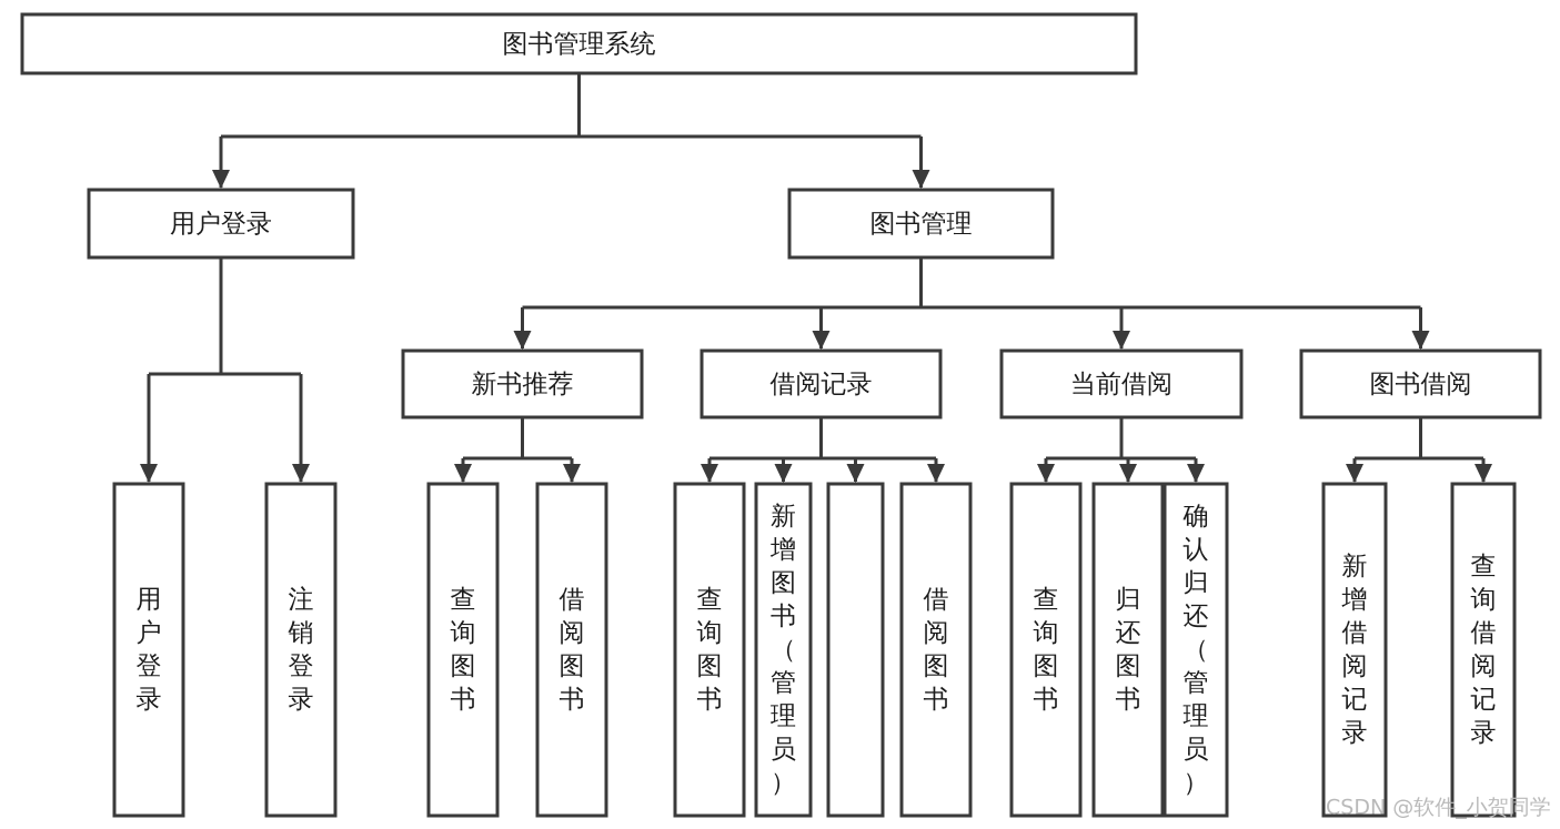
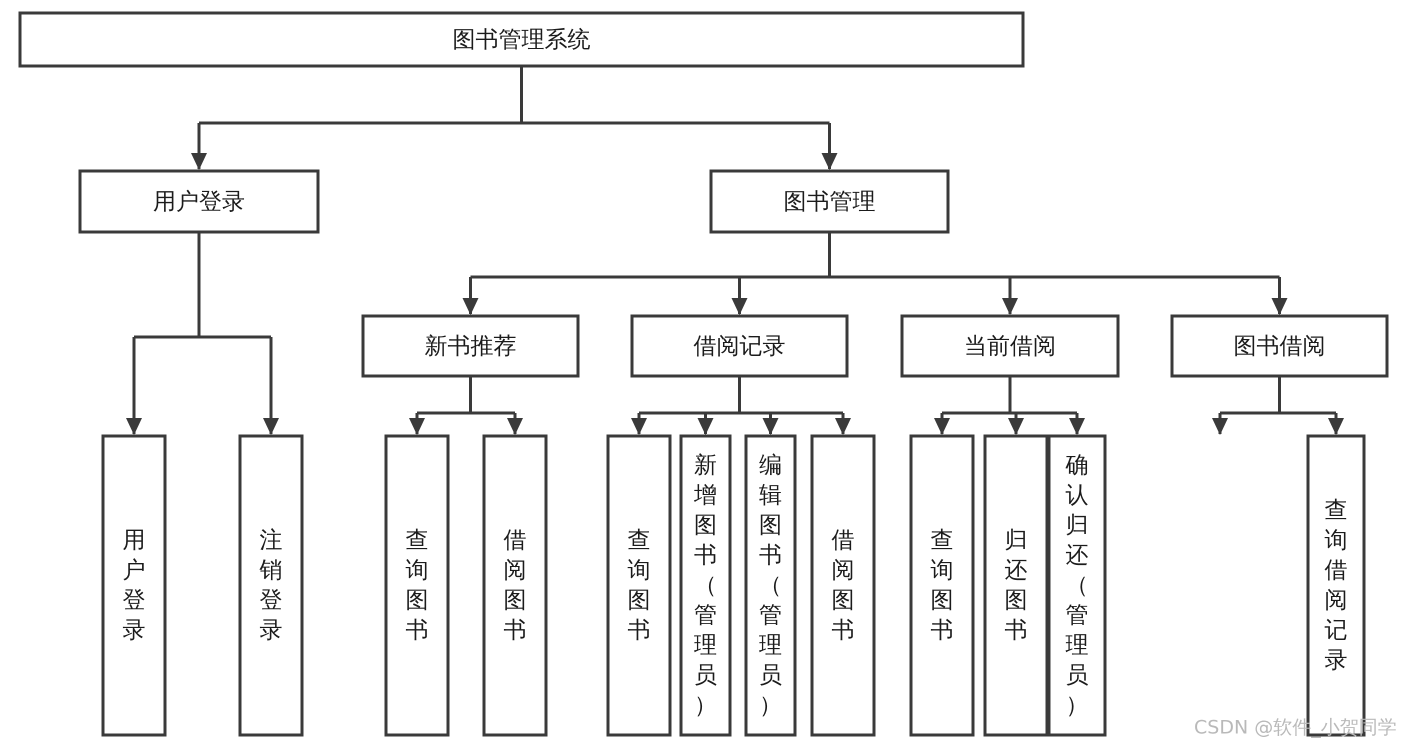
  图书管理系统
  用户登录
  图书管理
  新书推荐
  借阅记录
  当前借阅
  图书借阅
  用户登录
  注销登录
  查询图书
  借阅图书
  查询图书
  新增图书（管理员）
+ 编辑图书（管理员）
  借阅图书
  查询图书
  归还图书
  确认归还（管理员）
- 新增借阅记录
  查询借阅记录
  CSDN @软件_小贺同学
